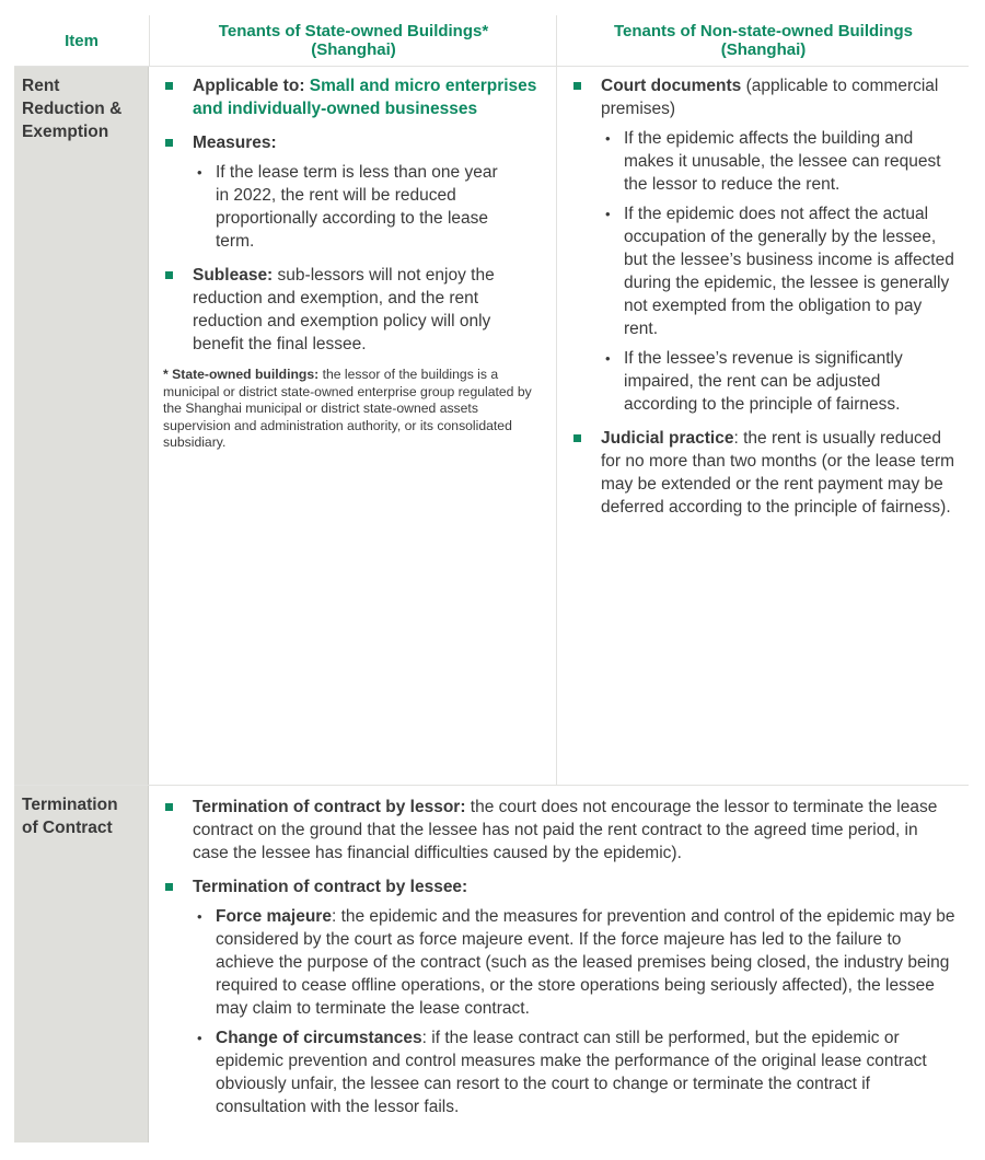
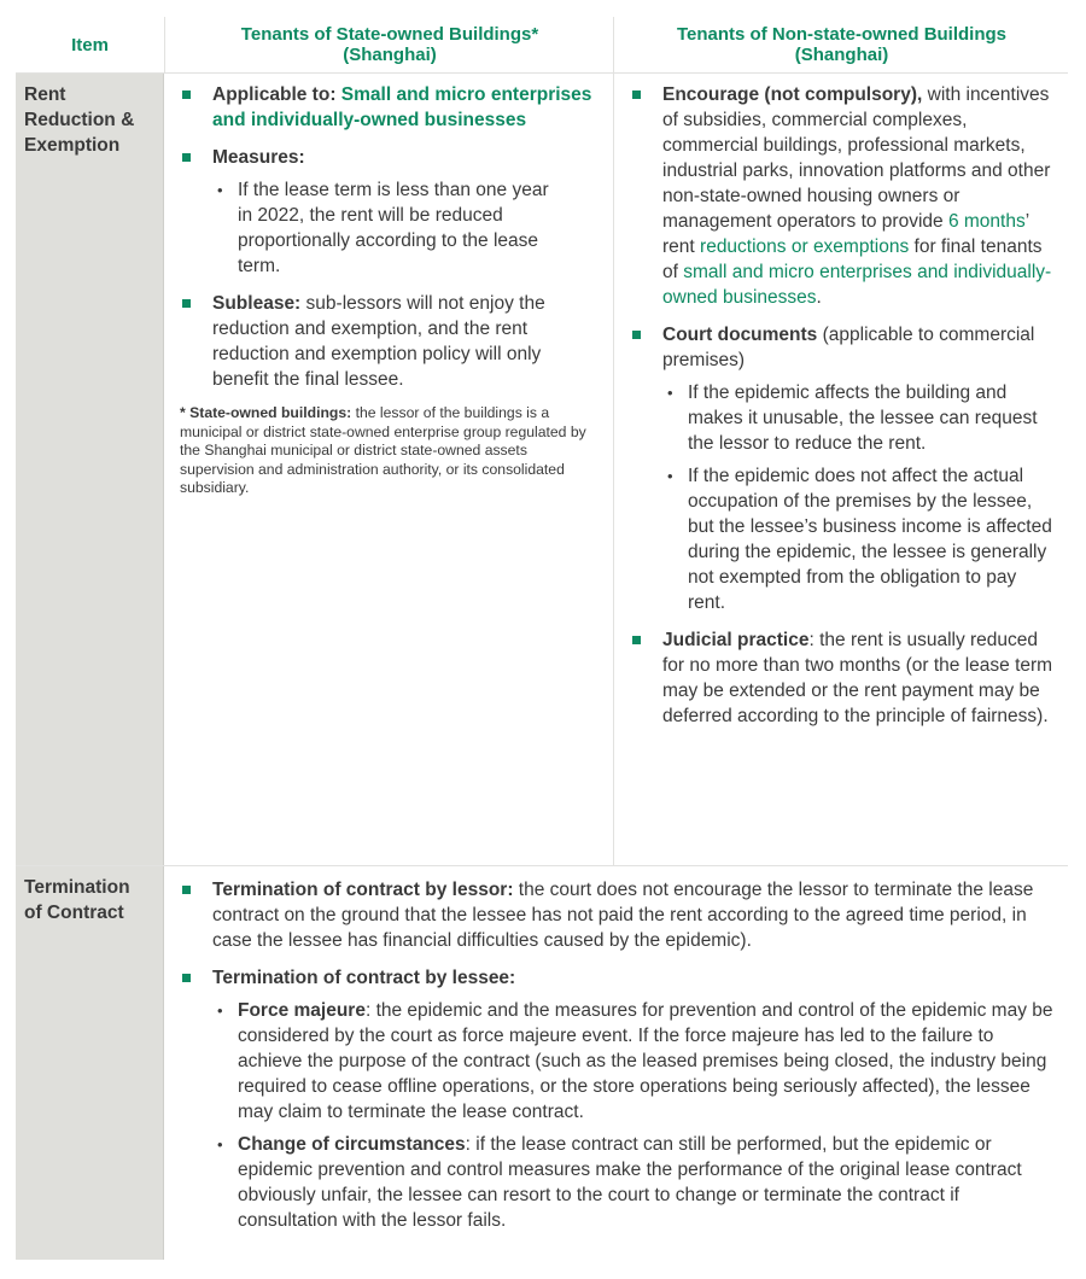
  Item
  Tenants of State-owned Buildings*
  (Shanghai)
  Tenants of Non-state-owned Buildings
  (Shanghai)
  Rent
  Reduction &
  Exemption
  Applicable to: Small and micro enterprises and individually-owned businesses
  Measures:
  If the lease term is less than one year in 2022, the rent will be reduced proportionally according to the lease term.
  Sublease: sub-lessors will not enjoy the reduction and exemption, and the rent reduction and exemption policy will only benefit the final lessee.
  * State-owned buildings: the lessor of the buildings is a municipal or district state-owned enterprise group regulated by the Shanghai municipal or district state-owned assets supervision and administration authority, or its consolidated subsidiary.
+ Encourage (not compulsory), with incentives of subsidies, commercial complexes, commercial buildings, professional markets, industrial parks, innovation platforms and other non-state-owned housing owners or management operators to provide 6 months’ rent reductions or exemptions for final tenants of small and micro enterprises and individually-owned businesses.
  Court documents (applicable to commercial premises)
  If the epidemic affects the building and makes it unusable, the lessee can request the lessor to reduce the rent.
- If the epidemic does not affect the actual occupation of the generally by the lessee, but the lessee’s business income is affected during the epidemic, the lessee is generally not exempted from the obligation to pay rent.
+ If the epidemic does not affect the actual occupation of the premises by the lessee, but the lessee’s business income is affected during the epidemic, the lessee is generally not exempted from the obligation to pay rent.
- If the lessee’s revenue is significantly impaired, the rent can be adjusted according to the principle of fairness.
  Judicial practice: the rent is usually reduced for no more than two months (or the lease term may be extended or the rent payment may be deferred according to the principle of fairness).
  Termination
  of Contract
- Termination of contract by lessor: the court does not encourage the lessor to terminate the lease contract on the ground that the lessee has not paid the rent contract to the agreed time period, in case the lessee has financial difficulties caused by the epidemic).
+ Termination of contract by lessor: the court does not encourage the lessor to terminate the lease contract on the ground that the lessee has not paid the rent according to the agreed time period, in case the lessee has financial difficulties caused by the epidemic).
  Termination of contract by lessee:
  Force majeure: the epidemic and the measures for prevention and control of the epidemic may be considered by the court as force majeure event. If the force majeure has led to the failure to achieve the purpose of the contract (such as the leased premises being closed, the industry being required to cease offline operations, or the store operations being seriously affected), the lessee may claim to terminate the lease contract.
  Change of circumstances: if the lease contract can still be performed, but the epidemic or epidemic prevention and control measures make the performance of the original lease contract obviously unfair, the lessee can resort to the court to change or terminate the contract if consultation with the lessor fails.
